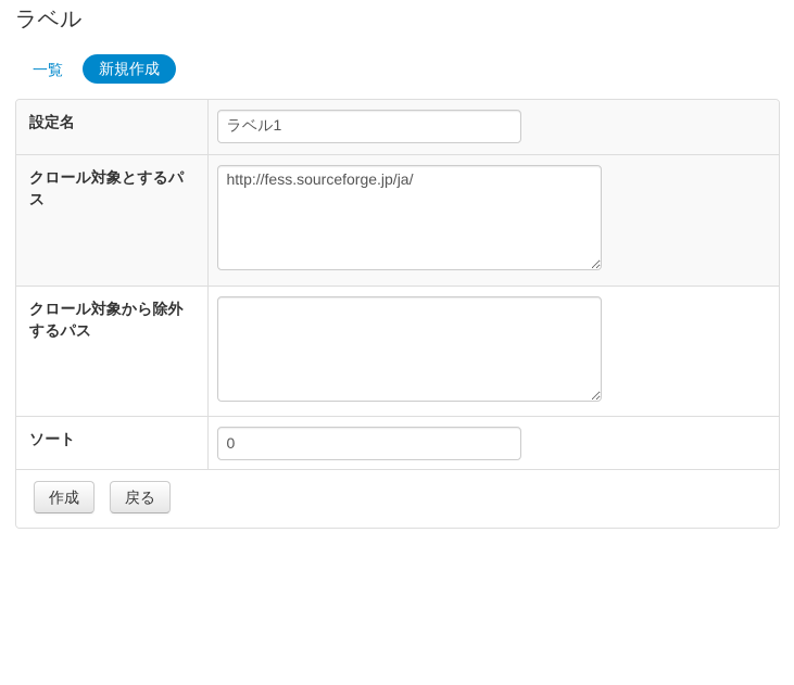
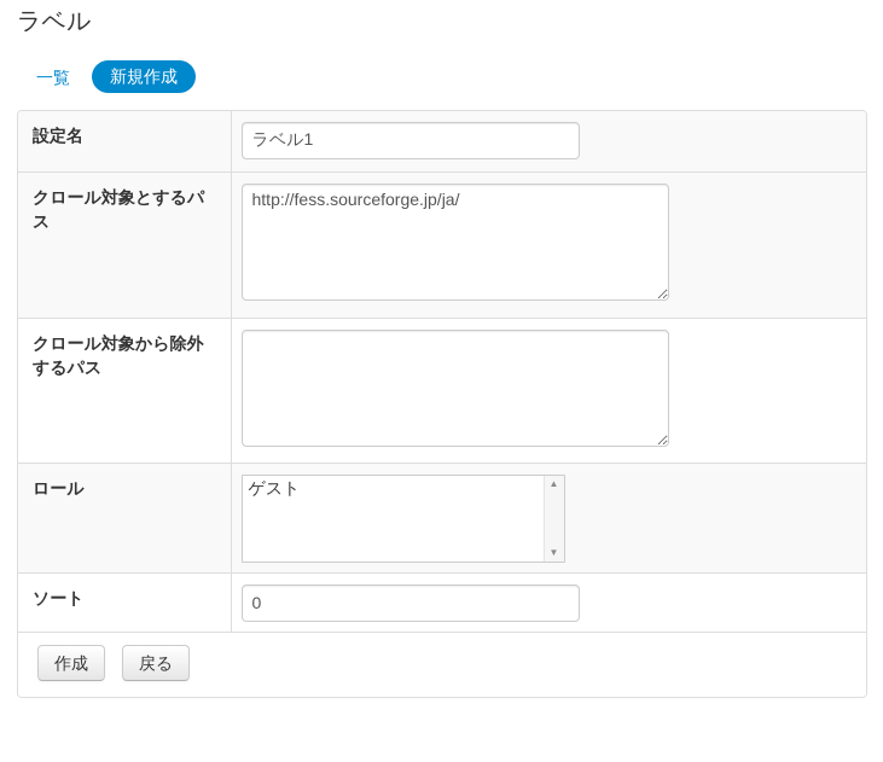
  ラベル
  一覧
  新規作成
  設定名	ラベル1
  クロール対象とするパス	http://fess.sourceforge.jp/ja/
  クロール対象から除外するパス
+ ロール	ゲスト ▲ ▼
  ソート	0
  作成 戻る
